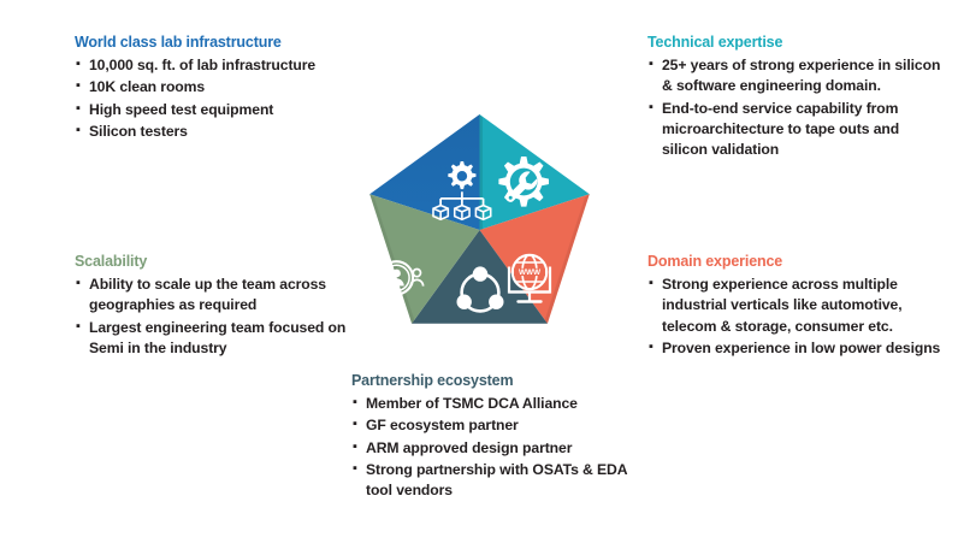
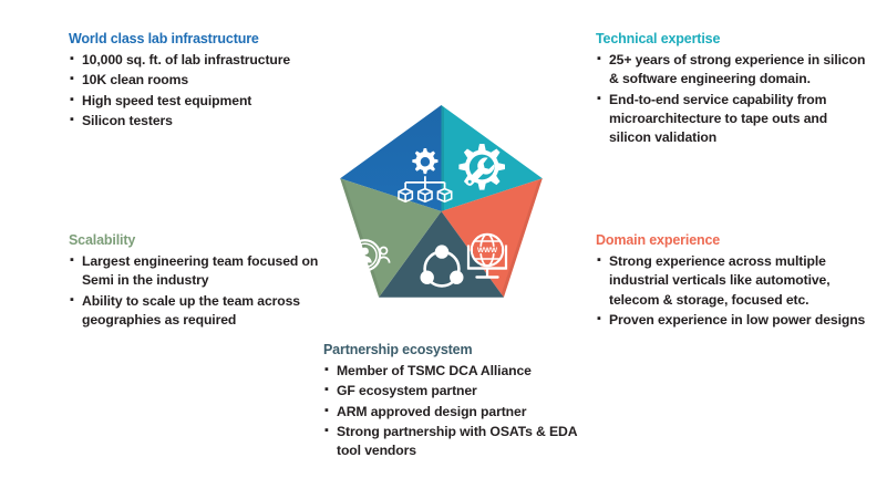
  World class lab infrastructure
  ▪
  10,000 sq. ft. of lab infrastructure
  ▪
  10K clean rooms
  ▪
  High speed test equipment
  ▪
  Silicon testers
  Technical expertise
  ▪
  25+ years of strong experience in silicon & software engineering domain.
  ▪
  End-to-end service capability from microarchitecture to tape outs and silicon validation
  Scalability
  ▪
- Ability to scale up the team across geographies as required
+ Largest engineering team focused on Semi in the industry
  ▪
- Largest engineering team focused on Semi in the industry
+ Ability to scale up the team across geographies as required
  Domain experience
  ▪
- Strong experience across multiple industrial verticals like automotive, telecom & storage, consumer etc.
+ Strong experience across multiple industrial verticals like automotive, telecom & storage, focused etc.
  ▪
  Proven experience in low power designs
  Partnership ecosystem
  ▪
  Member of TSMC DCA Alliance
  ▪
  GF ecosystem partner
  ▪
  ARM approved design partner
  ▪
  Strong partnership with OSATs & EDA tool vendors
